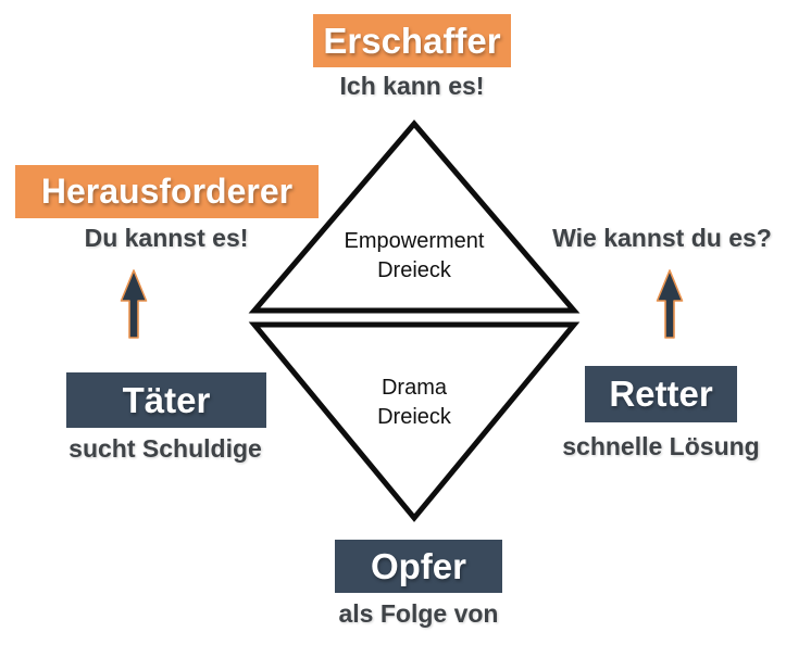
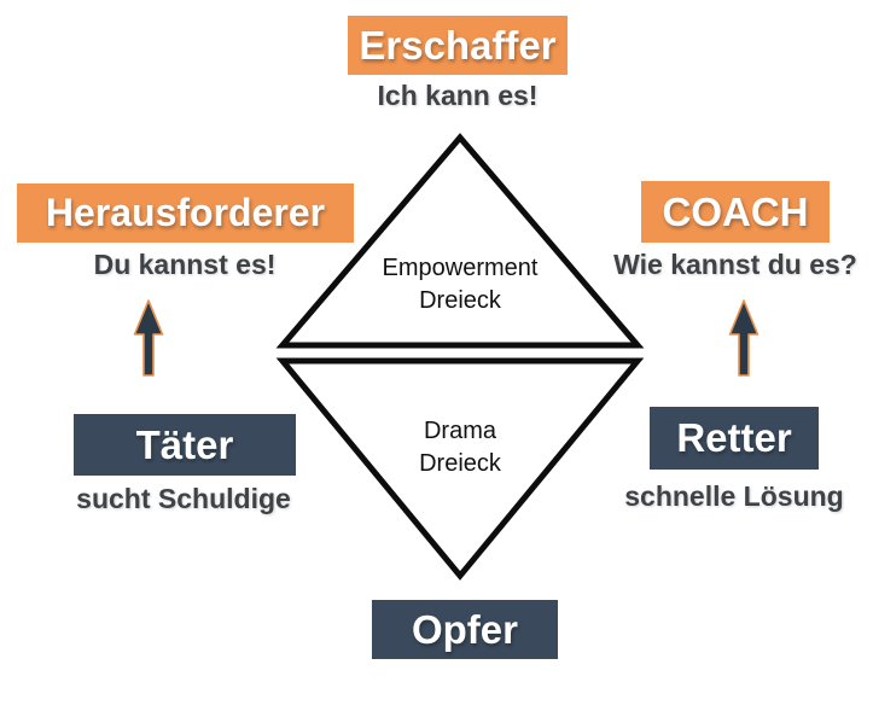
  Erschaffer
  Ich kann es!
  Herausforderer
  Du kannst es!
+ COACH
  Wie kannst du es?
  Täter
  sucht Schuldige
  Retter
  schnelle Lösung
  Opfer
- als Folge von
  Empowerment
  Dreieck
  Drama
  Dreieck
